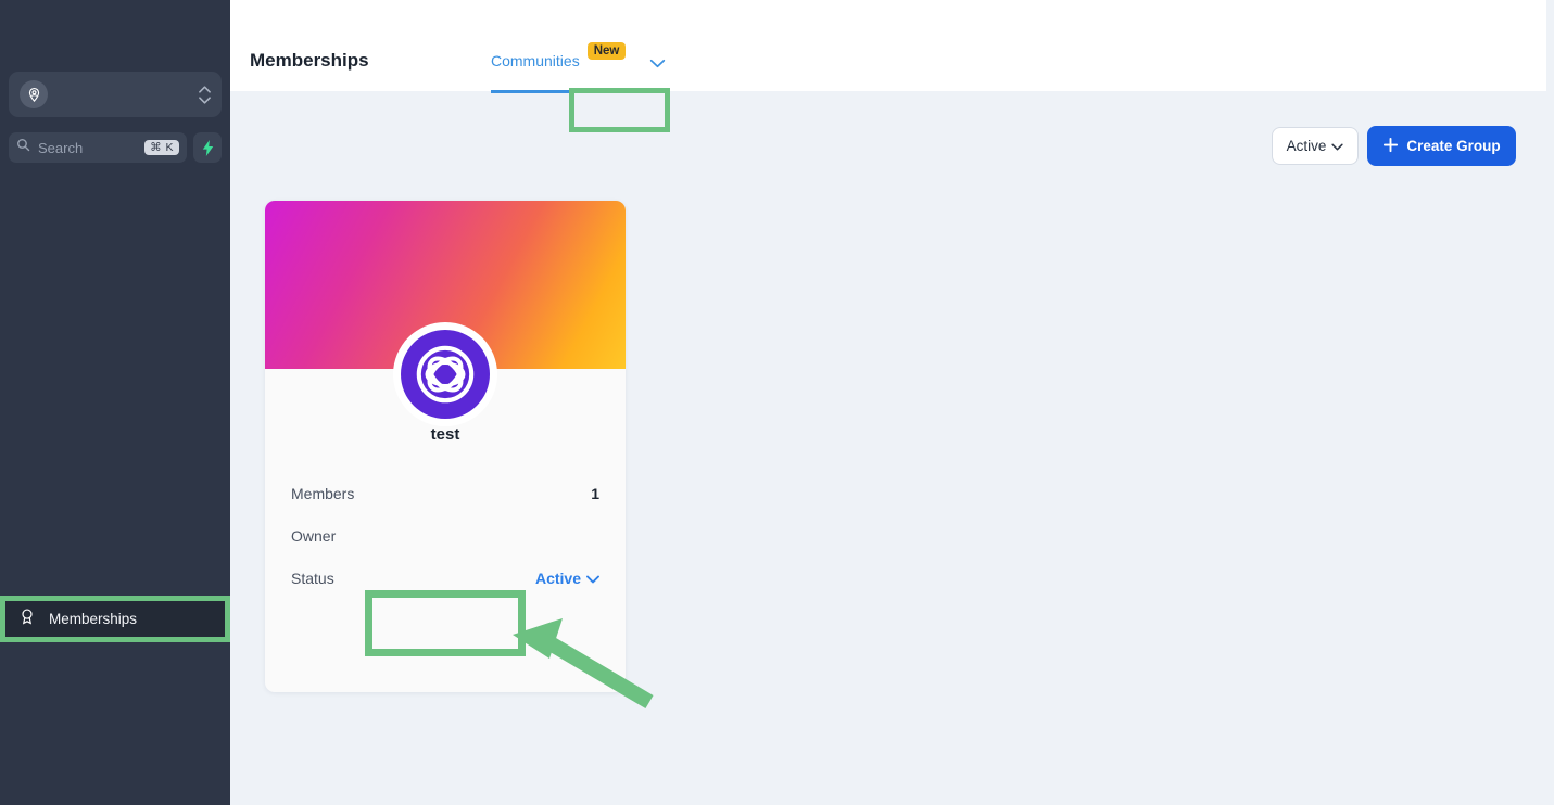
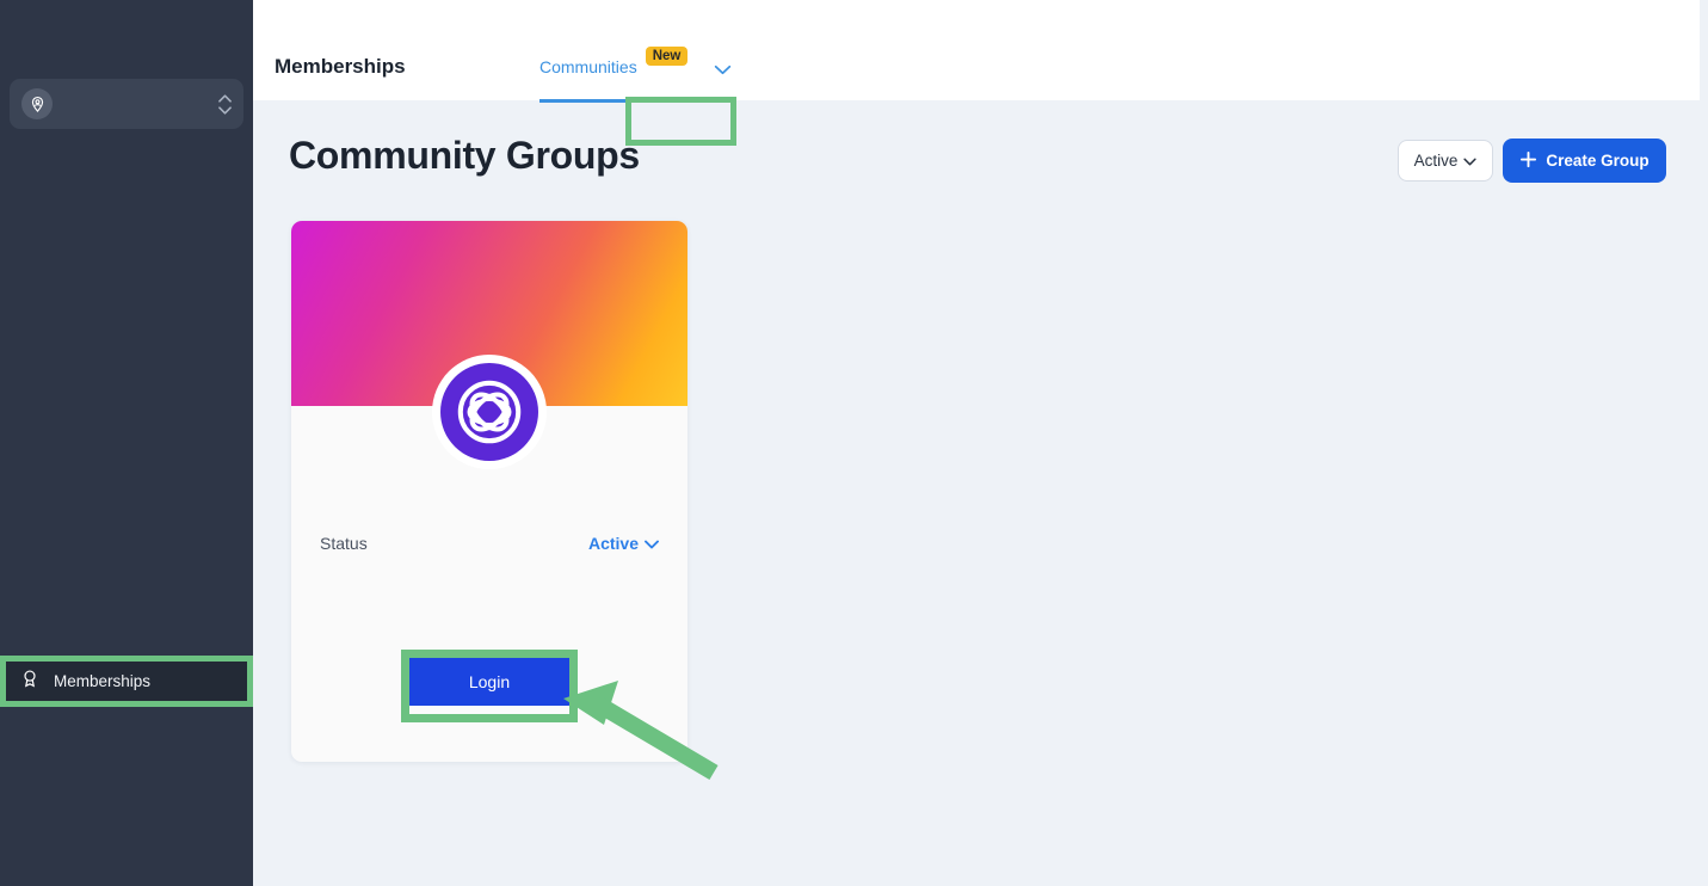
- Search
- ⌘ K
  Memberships
  Memberships
  Communities
  New
+ Community Groups
  Active
  Create Group
- test
- Members
- 1
- Owner
  Status
  Active
+ Login
